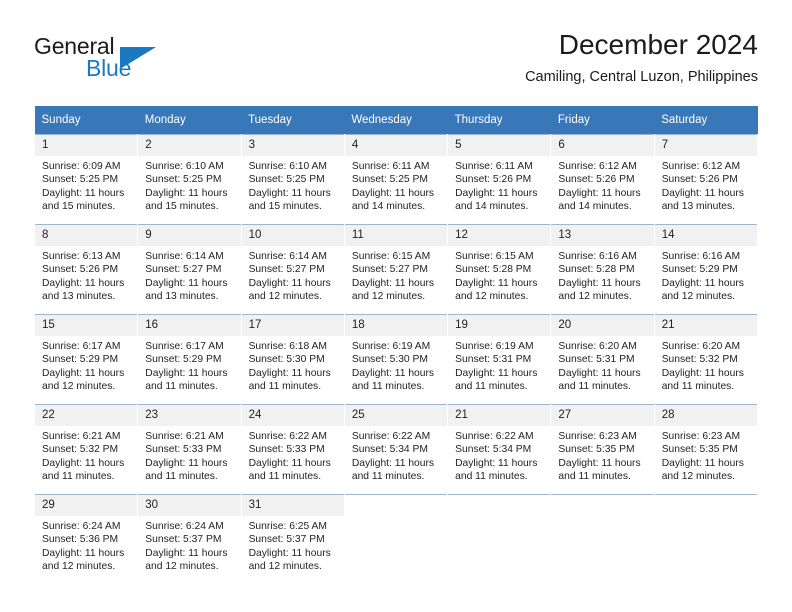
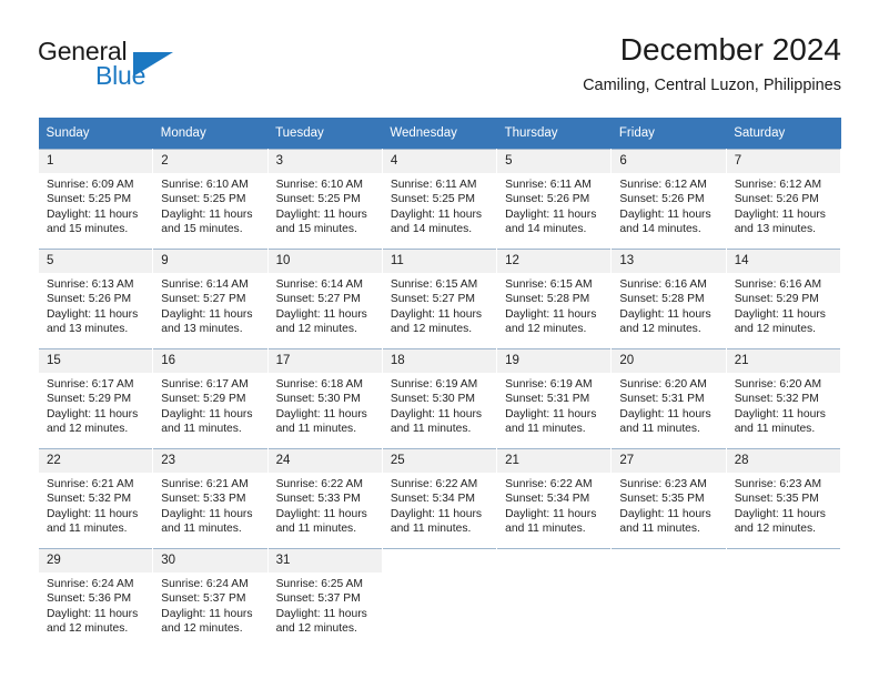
  General
  Blue
  December 2024
  Camiling, Central Luzon, Philippines
  Sunday	Monday	Tuesday	Wednesday	Thursday	Friday	Saturday
  1Sunrise: 6:09 AMSunset: 5:25 PMDaylight: 11 hoursand 15 minutes.	2Sunrise: 6:10 AMSunset: 5:25 PMDaylight: 11 hoursand 15 minutes.	3Sunrise: 6:10 AMSunset: 5:25 PMDaylight: 11 hoursand 15 minutes.	4Sunrise: 6:11 AMSunset: 5:25 PMDaylight: 11 hoursand 14 minutes.	5Sunrise: 6:11 AMSunset: 5:26 PMDaylight: 11 hoursand 14 minutes.	6Sunrise: 6:12 AMSunset: 5:26 PMDaylight: 11 hoursand 14 minutes.	7Sunrise: 6:12 AMSunset: 5:26 PMDaylight: 11 hoursand 13 minutes.
- 8Sunrise: 6:13 AMSunset: 5:26 PMDaylight: 11 hoursand 13 minutes.	9Sunrise: 6:14 AMSunset: 5:27 PMDaylight: 11 hoursand 13 minutes.	10Sunrise: 6:14 AMSunset: 5:27 PMDaylight: 11 hoursand 12 minutes.	11Sunrise: 6:15 AMSunset: 5:27 PMDaylight: 11 hoursand 12 minutes.	12Sunrise: 6:15 AMSunset: 5:28 PMDaylight: 11 hoursand 12 minutes.	13Sunrise: 6:16 AMSunset: 5:28 PMDaylight: 11 hoursand 12 minutes.	14Sunrise: 6:16 AMSunset: 5:29 PMDaylight: 11 hoursand 12 minutes.
+ 5Sunrise: 6:13 AMSunset: 5:26 PMDaylight: 11 hoursand 13 minutes.	9Sunrise: 6:14 AMSunset: 5:27 PMDaylight: 11 hoursand 13 minutes.	10Sunrise: 6:14 AMSunset: 5:27 PMDaylight: 11 hoursand 12 minutes.	11Sunrise: 6:15 AMSunset: 5:27 PMDaylight: 11 hoursand 12 minutes.	12Sunrise: 6:15 AMSunset: 5:28 PMDaylight: 11 hoursand 12 minutes.	13Sunrise: 6:16 AMSunset: 5:28 PMDaylight: 11 hoursand 12 minutes.	14Sunrise: 6:16 AMSunset: 5:29 PMDaylight: 11 hoursand 12 minutes.
  15Sunrise: 6:17 AMSunset: 5:29 PMDaylight: 11 hoursand 12 minutes.	16Sunrise: 6:17 AMSunset: 5:29 PMDaylight: 11 hoursand 11 minutes.	17Sunrise: 6:18 AMSunset: 5:30 PMDaylight: 11 hoursand 11 minutes.	18Sunrise: 6:19 AMSunset: 5:30 PMDaylight: 11 hoursand 11 minutes.	19Sunrise: 6:19 AMSunset: 5:31 PMDaylight: 11 hoursand 11 minutes.	20Sunrise: 6:20 AMSunset: 5:31 PMDaylight: 11 hoursand 11 minutes.	21Sunrise: 6:20 AMSunset: 5:32 PMDaylight: 11 hoursand 11 minutes.
  22Sunrise: 6:21 AMSunset: 5:32 PMDaylight: 11 hoursand 11 minutes.	23Sunrise: 6:21 AMSunset: 5:33 PMDaylight: 11 hoursand 11 minutes.	24Sunrise: 6:22 AMSunset: 5:33 PMDaylight: 11 hoursand 11 minutes.	25Sunrise: 6:22 AMSunset: 5:34 PMDaylight: 11 hoursand 11 minutes.	21Sunrise: 6:22 AMSunset: 5:34 PMDaylight: 11 hoursand 11 minutes.	27Sunrise: 6:23 AMSunset: 5:35 PMDaylight: 11 hoursand 11 minutes.	28Sunrise: 6:23 AMSunset: 5:35 PMDaylight: 11 hoursand 12 minutes.
  29Sunrise: 6:24 AMSunset: 5:36 PMDaylight: 11 hoursand 12 minutes.	30Sunrise: 6:24 AMSunset: 5:37 PMDaylight: 11 hoursand 12 minutes.	31Sunrise: 6:25 AMSunset: 5:37 PMDaylight: 11 hoursand 12 minutes.
